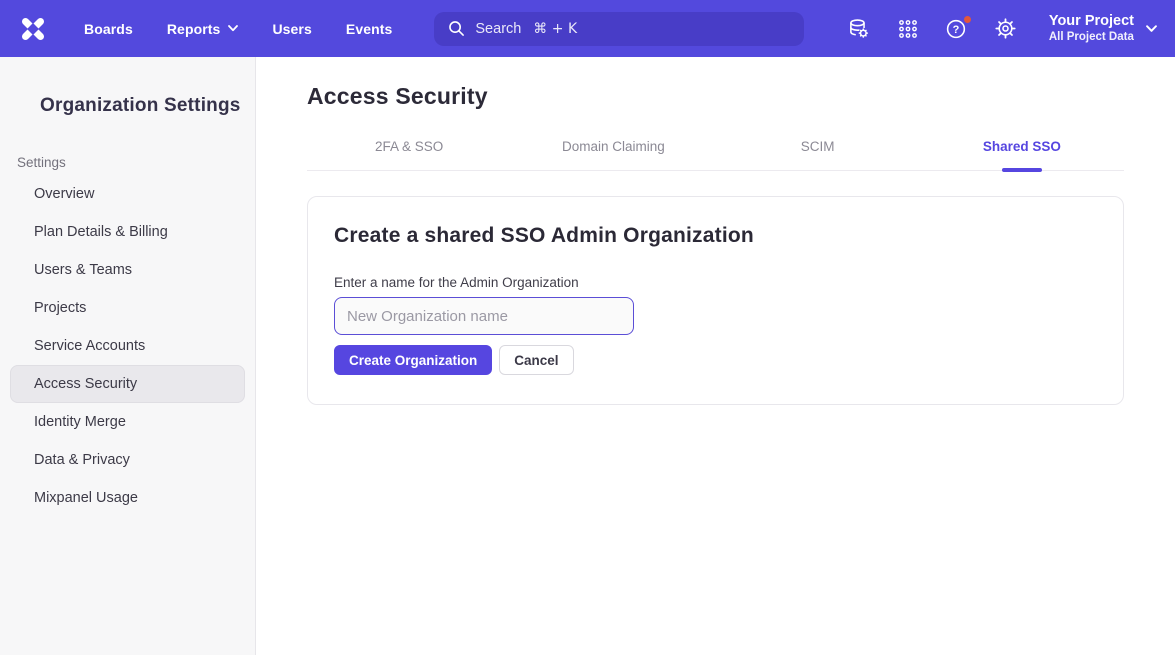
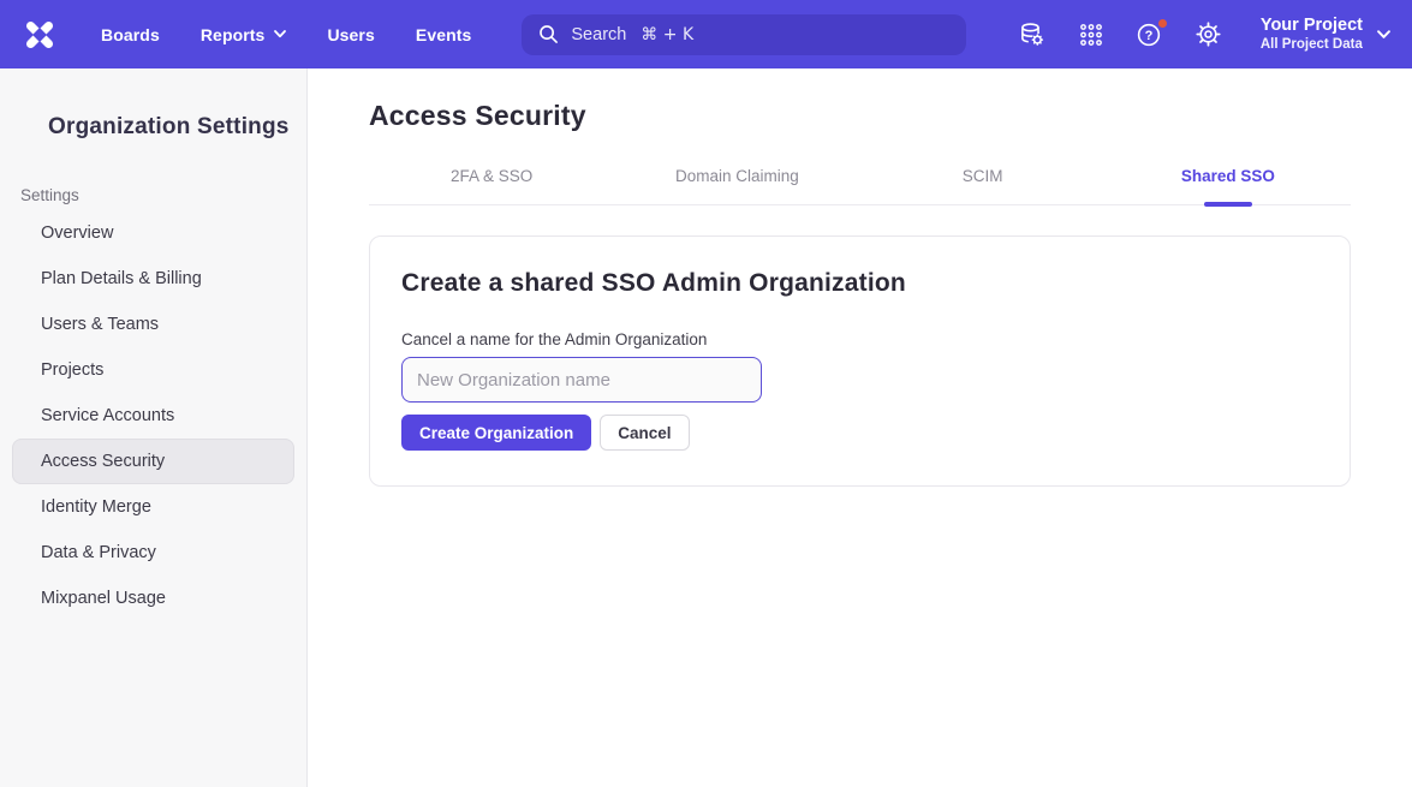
  Boards
  Reports
  Users
  Events
  Search
  ⌘ + K
  ?
  Your Project
  All Project Data
  Organization Settings
  Settings
  Overview
  Plan Details & Billing
  Users & Teams
  Projects
  Service Accounts
  Access Security
  Identity Merge
  Data & Privacy
  Mixpanel Usage
  Access Security
  2FA & SSO
  Domain Claiming
  SCIM
  Shared SSO
  Create a shared SSO Admin Organization
- Enter a name for the Admin Organization
+ Cancel a name for the Admin Organization
  New Organization name
  Create Organization
  Cancel
